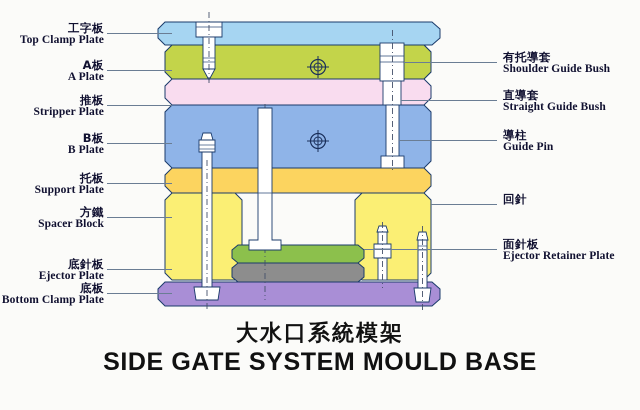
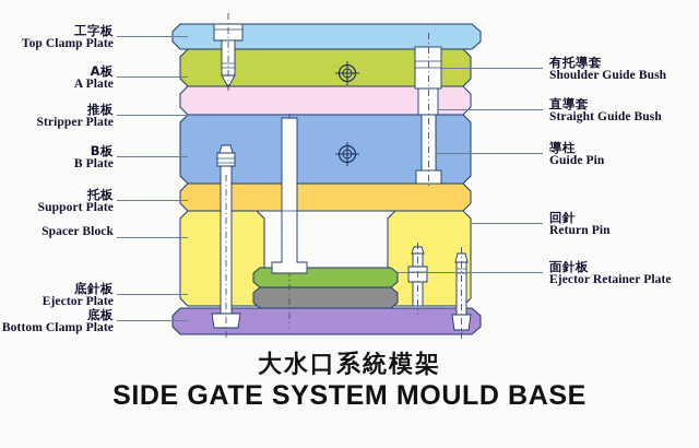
  工字板
  Top Clamp Plate
  A板
  A Plate
  推板
  Stripper Plate
  B板
  B Plate
  托板
  Support Plate
- 方鐵
  Spacer Block
  底針板
  Ejector Plate
  底板
  Bottom Clamp Plate
  有托導套
  Shoulder Guide Bush
  直導套
  Straight Guide Bush
  導柱
  Guide Pin
  回針
+ Return Pin
  面針板
  Ejector Retainer Plate
  大水口系統模架
  SIDE GATE SYSTEM MOULD BASE
